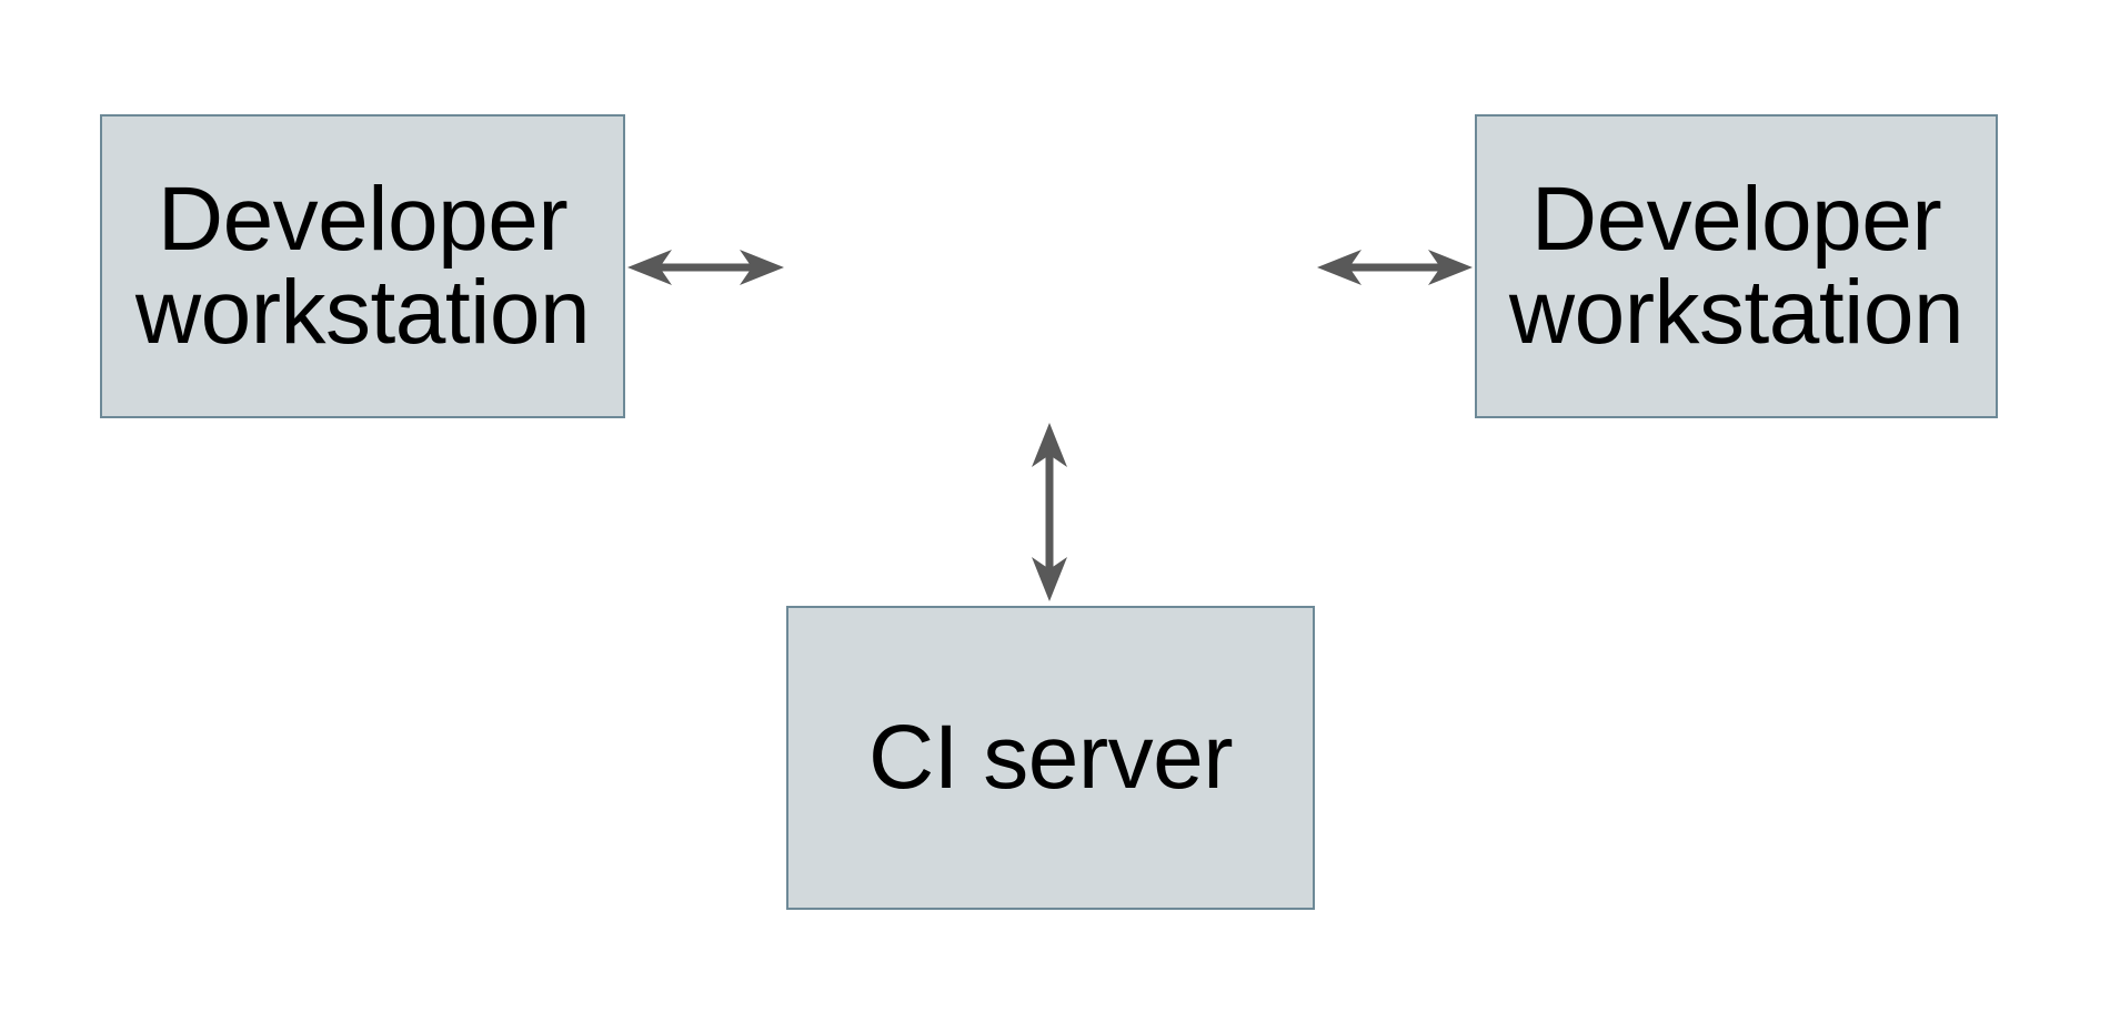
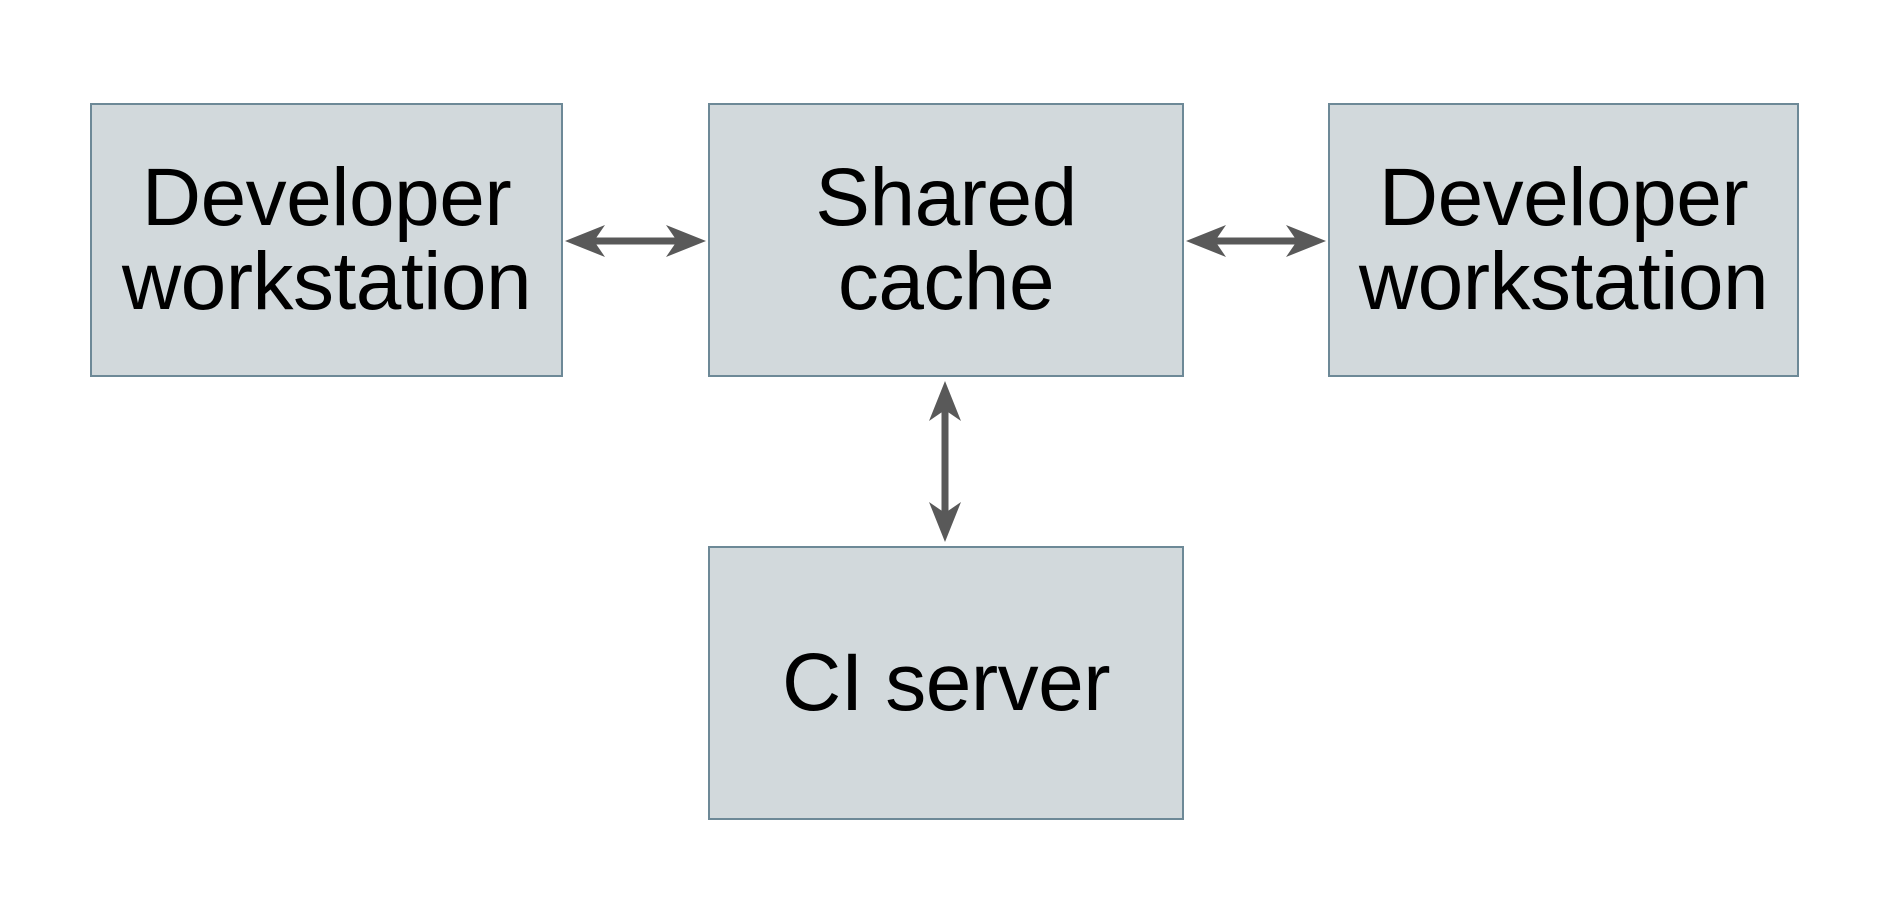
  Developer workstation
+ Shared cache
  Developer workstation
  CI server
